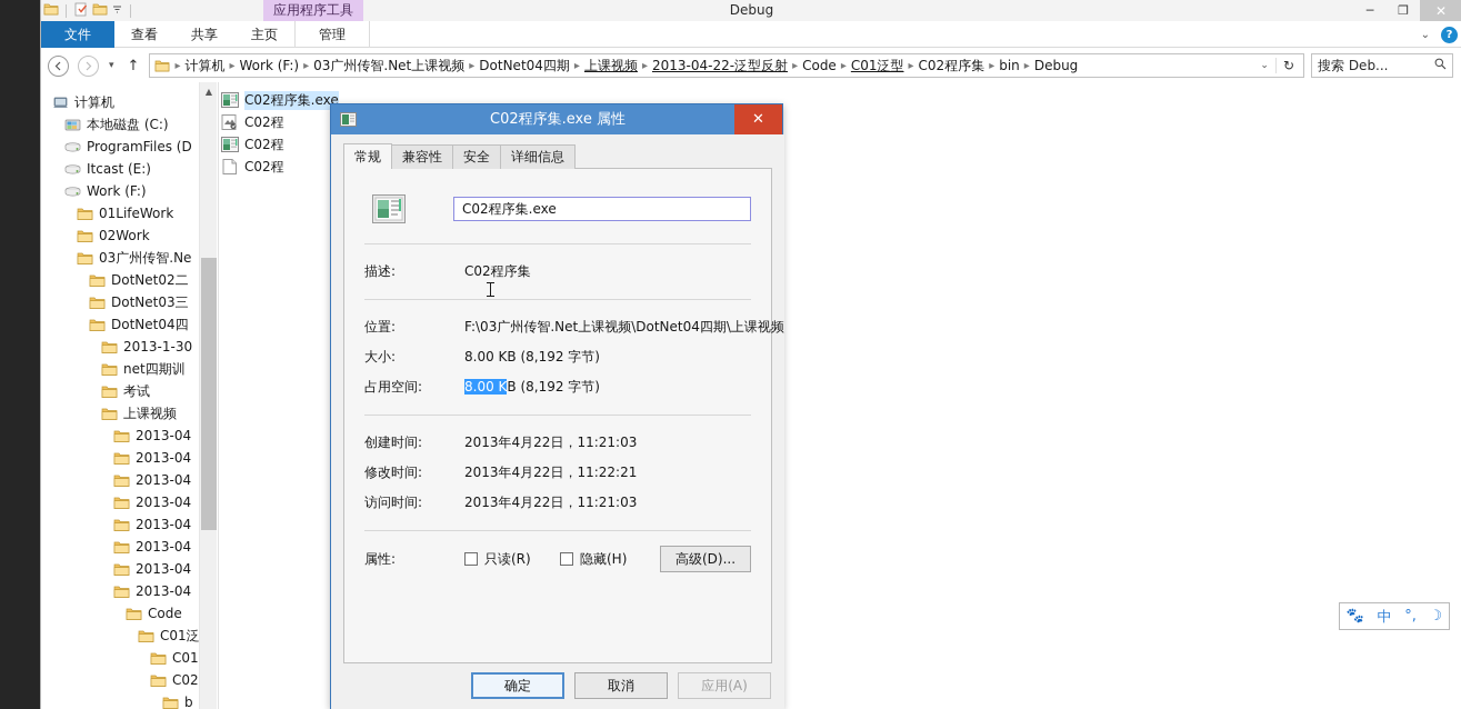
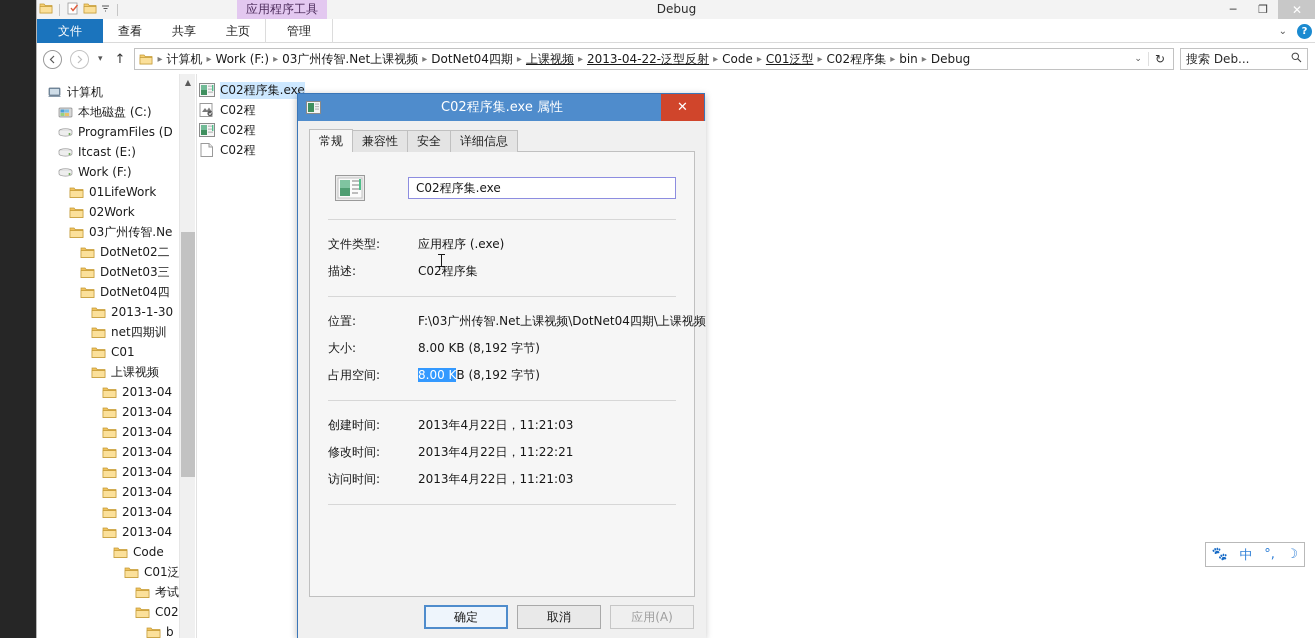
  Debug
  ─
  ❐
  ✕
  应用程序工具
  文件
  查看
  共享
  主页
  管理
  ⌄
  ?
  ▾
  ↑
  ▸
  计算机
  ▸
  Work (F:)
  ▸
  03广州传智.Net上课视频
  ▸
  DotNet04四期
  ▸
  上课视频
  ▸
  2013-04-22-泛型反射
  ▸
  Code
  ▸
  C01泛型
  ▸
  C02程序集
  ▸
  bin
  ▸
  Debug
  ⌄
  ↻
  搜索 Deb...
  计算机
  本地磁盘 (C:)
  ProgramFiles (D
  Itcast (E:)
  Work (F:)
  01LifeWork
  02Work
  03广州传智.Ne
  DotNet02二
  DotNet03三
  DotNet04四
  2013-1-30
  net四期训
- 考试
+ C01
  上课视频
  2013-04
  2013-04
  2013-04
  2013-04
  2013-04
  2013-04
  2013-04
  2013-04
  Code
  C01泛
- C01
+ 考试
  C02
  b
  ▲
  C02程序集.exe
  C02程
  C02程
  C02程
  C02程序集.exe 属性
  ✕
  常规
  兼容性
  安全
  详细信息
  C02程序集.exe
+ 文件类型:
+ 应用程序 (.exe)
  描述:
  C02程序集
  位置:
  F:\03广州传智.Net上课视频\DotNet04四期\上课视频
  大小:
  8.00 KB (8,192 字节)
  占用空间:
  8.00 KB (8,192 字节)
  创建时间:
  2013年4月22日，11:21:03
  修改时间:
  2013年4月22日，11:22:21
  访问时间:
  2013年4月22日，11:21:03
- 属性:
- 只读(R)
- 隐藏(H)
- 高级(D)...
  确定
  取消
  应用(A)
  🐾
  中
  °,
  ☽
